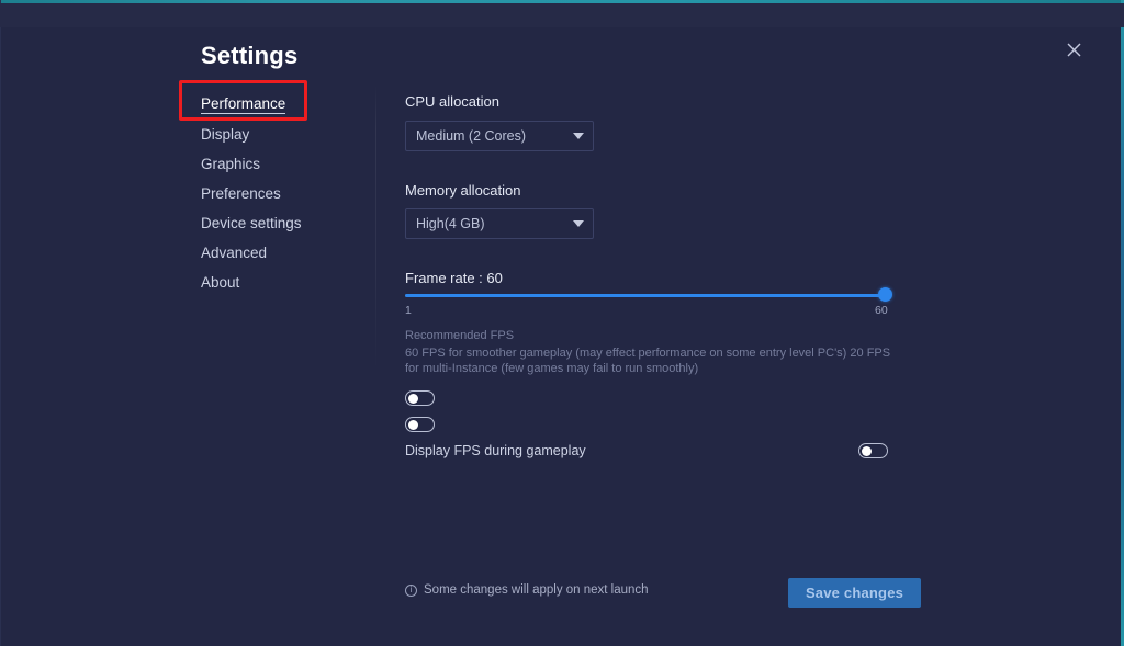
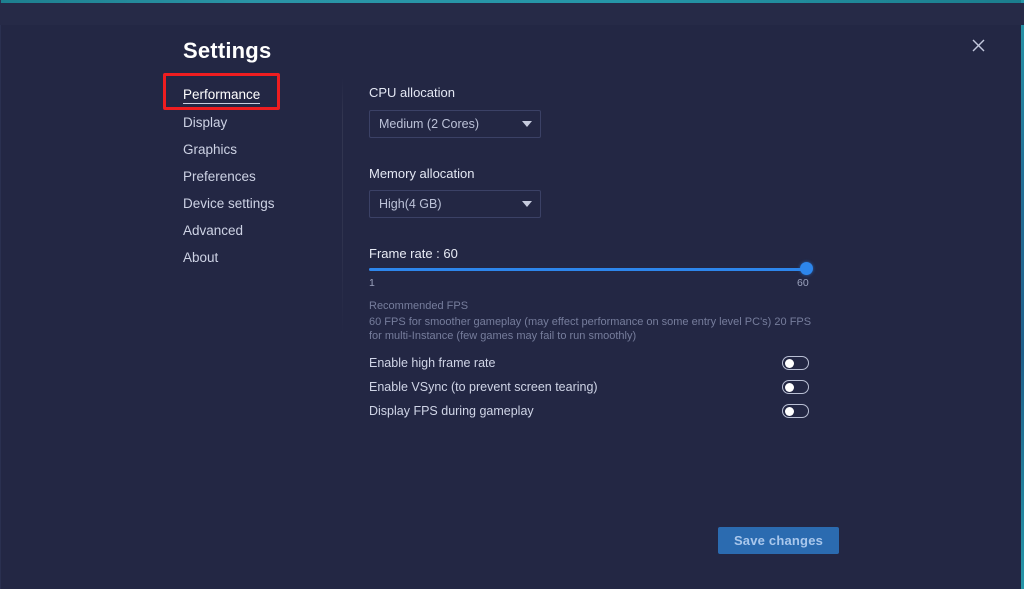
  Settings
  Performance
  Display
  Graphics
  Preferences
  Device settings
  Advanced
  About
  CPU allocation
  Medium (2 Cores)
  Memory allocation
  High(4 GB)
  Frame rate : 60
  1
  60
  Recommended FPS
  60 FPS for smoother gameplay (may effect performance on some entry level PC's) 20 FPS for multi-Instance (few games may fail to run smoothly)
+ Enable high frame rate
+ Enable VSync (to prevent screen tearing)
  Display FPS during gameplay
- i
- Some changes will apply on next launch
  Save changes
